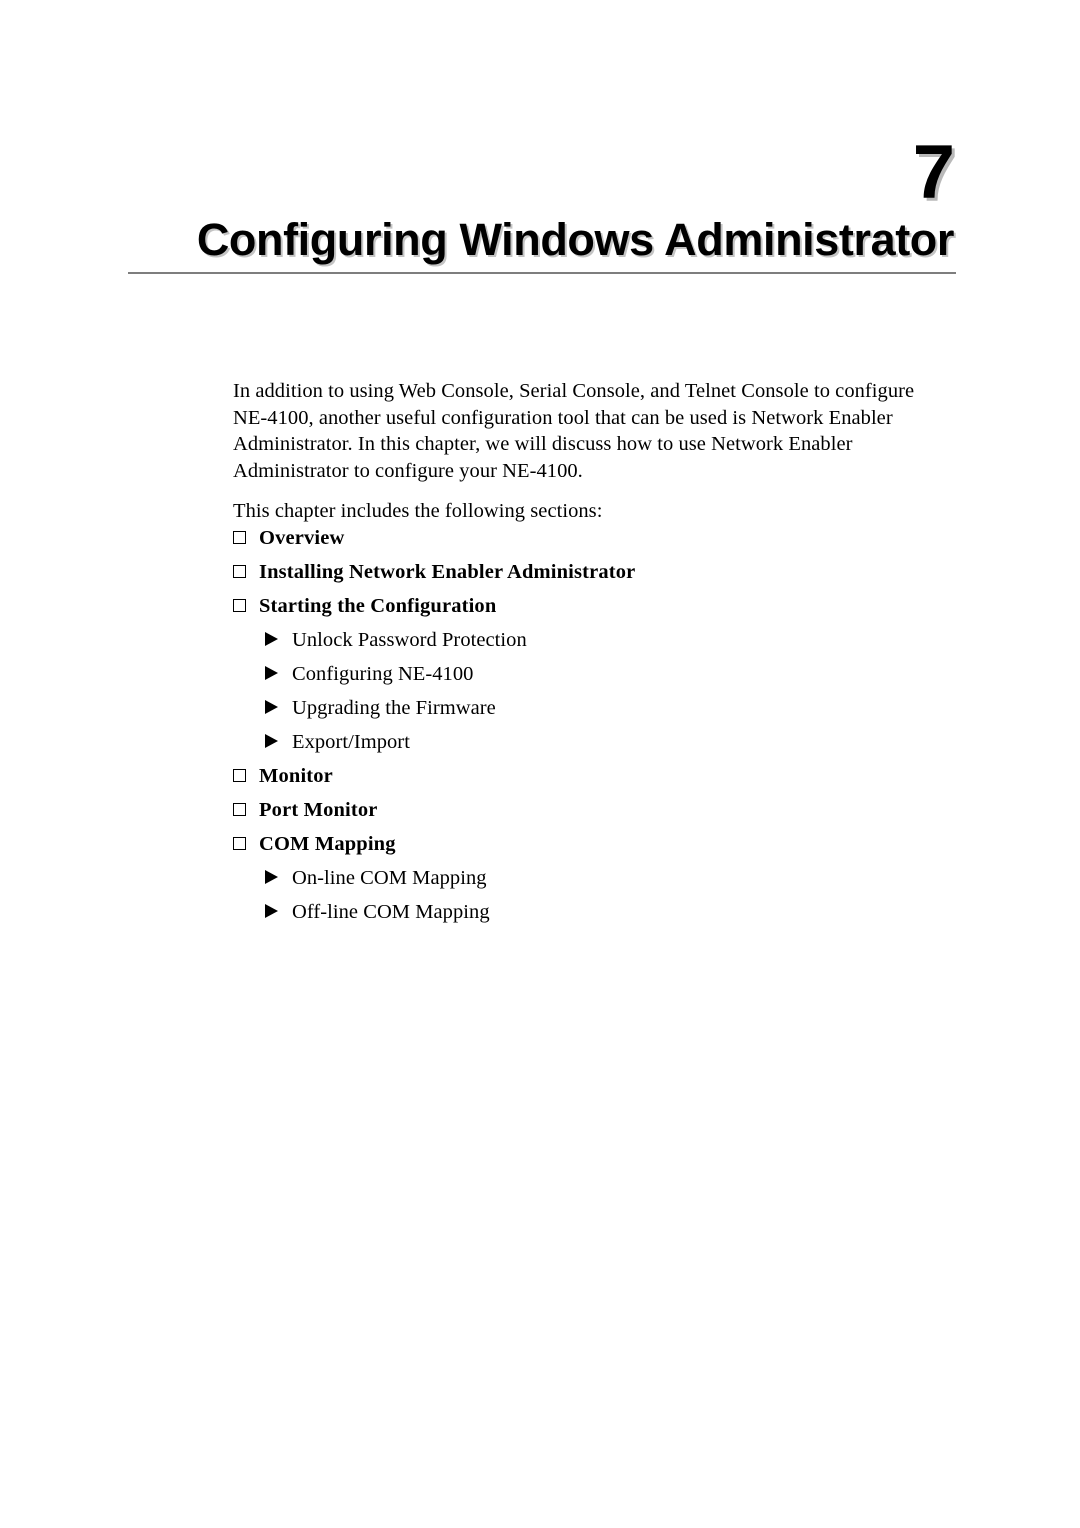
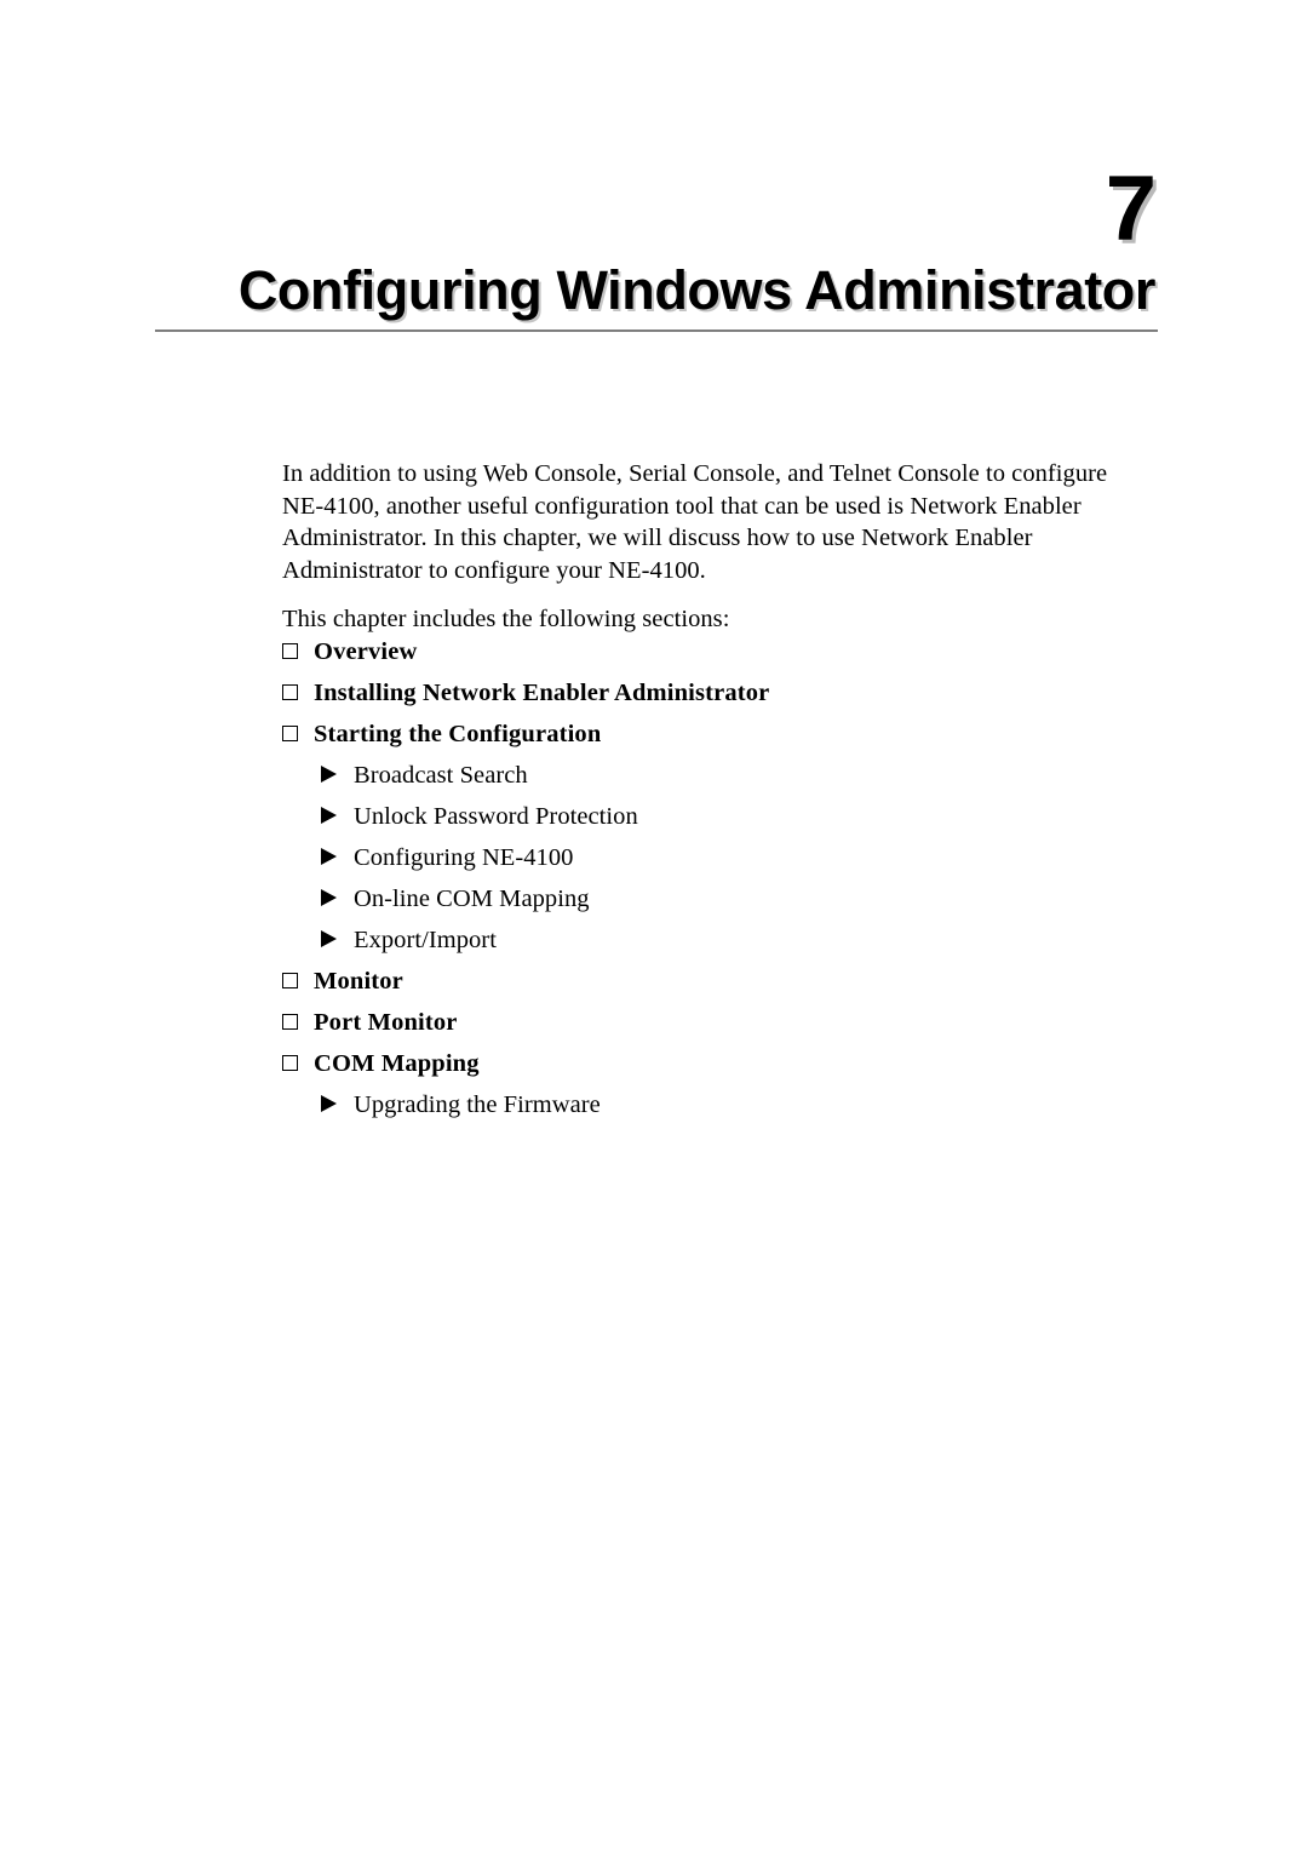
  7
  Configuring Windows Administrator
  In addition to using Web Console, Serial Console, and Telnet Console to configure NE-4100, another useful configuration tool that can be used is Network Enabler Administrator. In this chapter, we will discuss how to use Network Enabler Administrator to configure your NE-4100.
  This chapter includes the following sections:
  Overview
  Installing Network Enabler Administrator
  Starting the Configuration
+ Broadcast Search
  Unlock Password Protection
  Configuring NE-4100
- Upgrading the Firmware
+ On-line COM Mapping
  Export/Import
  Monitor
  Port Monitor
  COM Mapping
- On-line COM Mapping
+ Upgrading the Firmware
- Off-line COM Mapping
